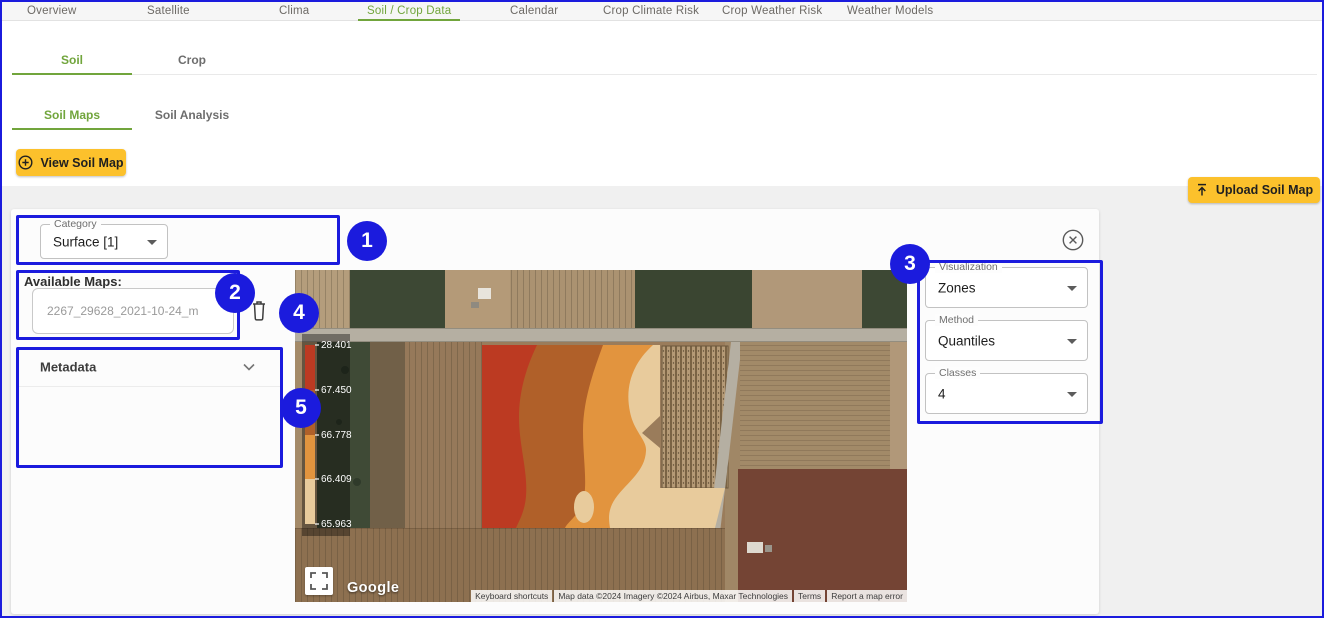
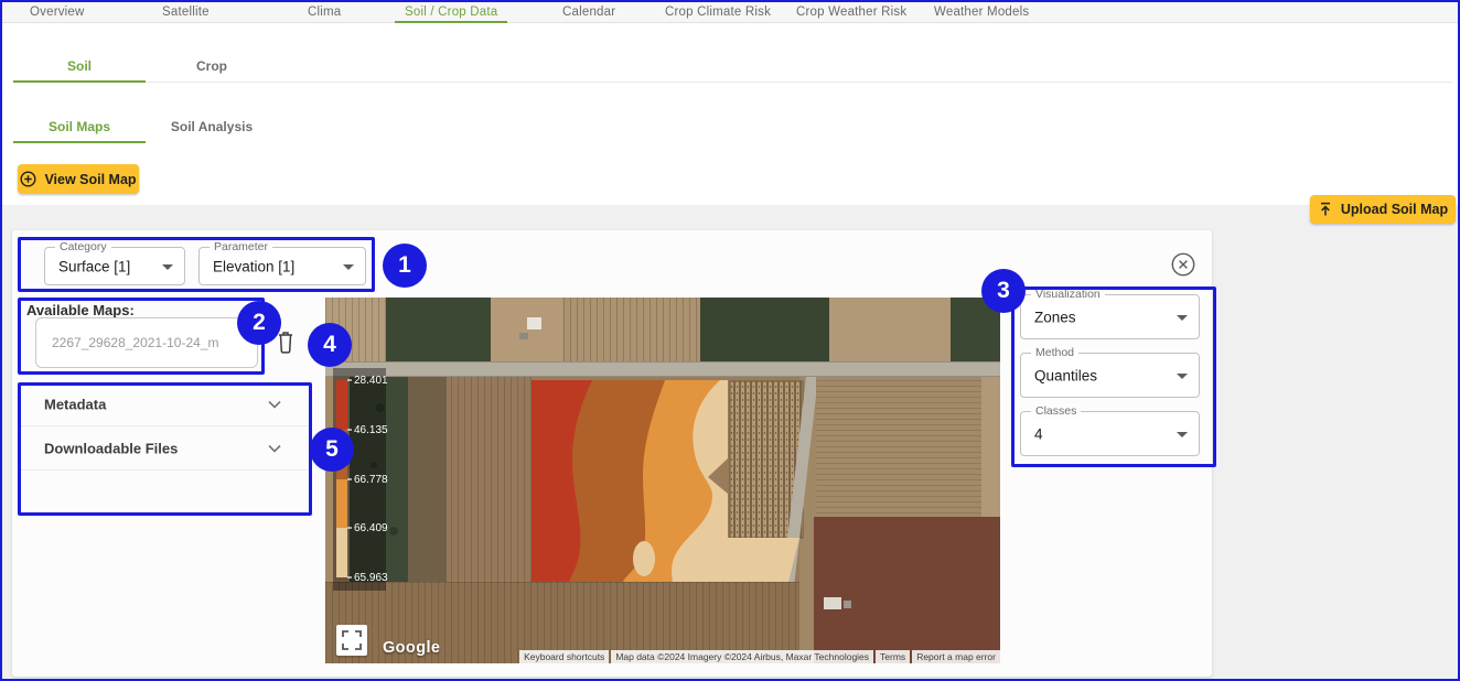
  Overview
  Satellite
  Clima
  Soil / Crop Data
  Calendar
  Crop Climate Risk
  Crop Weather Risk
  Weather Models
  Soil
  Crop
  Soil Maps
  Soil Analysis
  View Soil Map
  Upload Soil Map
  Category
  Surface [1]
+ Parameter
+ Elevation [1]
  Available Maps:
  2267_29628_2021-10-24_m
  Metadata
+ Downloadable Files
  Visualization
  Zones
  Method
  Quantiles
  Classes
  4
  28.401
- 67.450
+ 46.135
  66.778
  66.409
  65.963
  Google
  Keyboard shortcuts
  Map data ©2024 Imagery ©2024 Airbus, Maxar Technologies
  Terms
  Report a map error
  1
  2
  3
  4
  5
